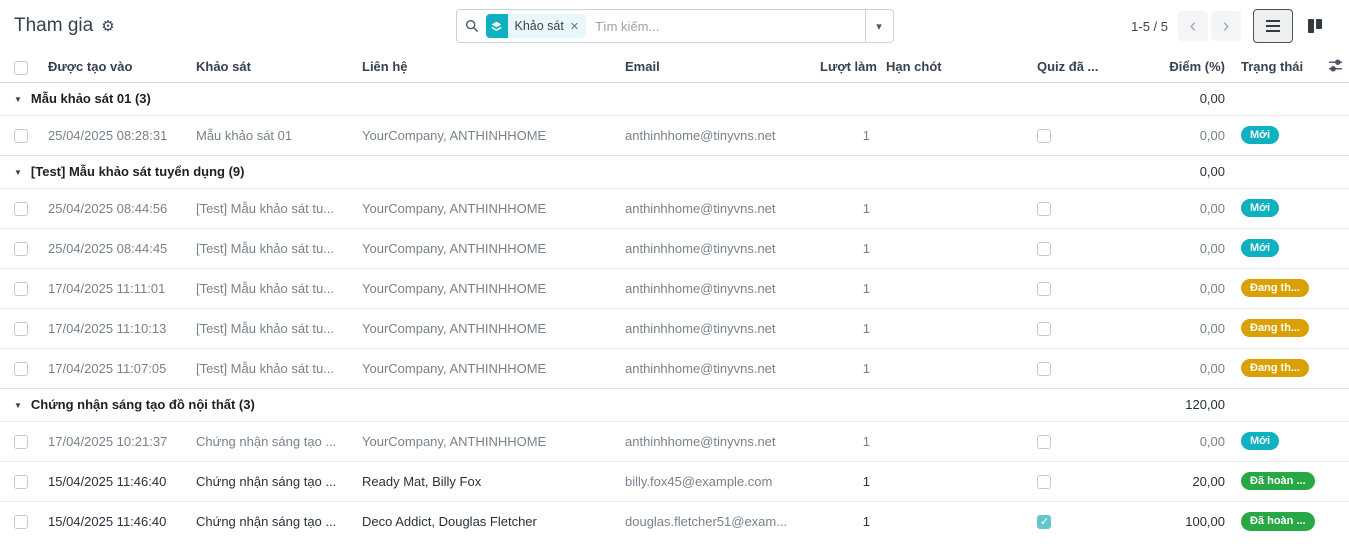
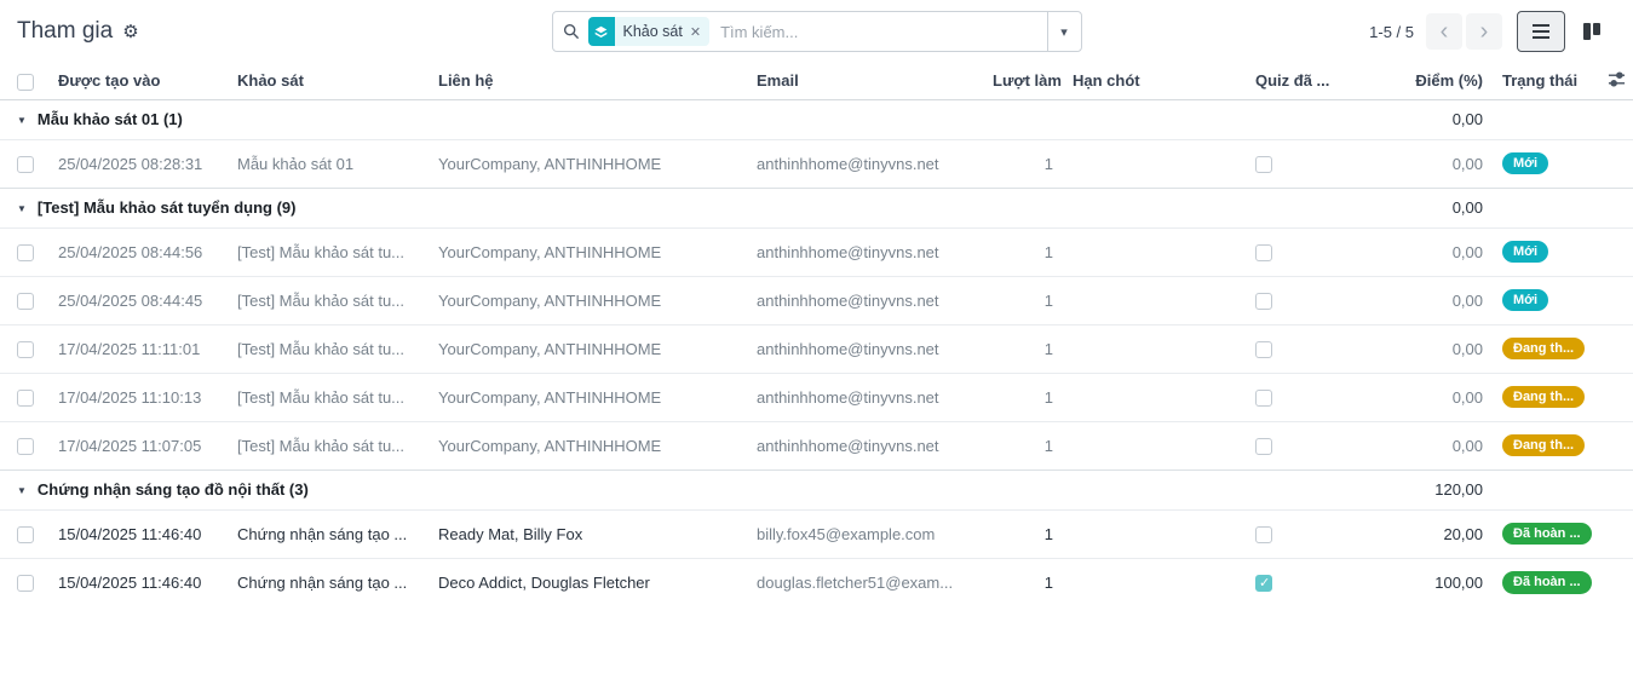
  Tham gia
  ⚙
  Khảo sát
  ✕
  Tìm kiếm...
  ▾
  1-5 / 5
  ‹
  ›
  	Được tạo vào	Khảo sát	Liên hệ	Email	Lượt làm	Hạn chót	Quiz đã ...	Điểm (%)	Trạng thái
- ▼ Mẫu khảo sát 01 (3)	0,00
+ ▼ Mẫu khảo sát 01 (1)	0,00
  	25/04/2025 08:28:31	Mẫu khảo sát 01	YourCompany, ANTHINHHOME	anthinhhome@tinyvns.net	1			0,00	Mới
  ▼ [Test] Mẫu khảo sát tuyển dụng (9)	0,00
  	25/04/2025 08:44:56	[Test] Mẫu khảo sát tu...	YourCompany, ANTHINHHOME	anthinhhome@tinyvns.net	1			0,00	Mới
  	25/04/2025 08:44:45	[Test] Mẫu khảo sát tu...	YourCompany, ANTHINHHOME	anthinhhome@tinyvns.net	1			0,00	Mới
  	17/04/2025 11:11:01	[Test] Mẫu khảo sát tu...	YourCompany, ANTHINHHOME	anthinhhome@tinyvns.net	1			0,00	Đang th...
  	17/04/2025 11:10:13	[Test] Mẫu khảo sát tu...	YourCompany, ANTHINHHOME	anthinhhome@tinyvns.net	1			0,00	Đang th...
  	17/04/2025 11:07:05	[Test] Mẫu khảo sát tu...	YourCompany, ANTHINHHOME	anthinhhome@tinyvns.net	1			0,00	Đang th...
  ▼ Chứng nhận sáng tạo đồ nội thất (3)	120,00
- 	17/04/2025 10:21:37	Chứng nhận sáng tạo ...	YourCompany, ANTHINHHOME	anthinhhome@tinyvns.net	1			0,00	Mới
  	15/04/2025 11:46:40	Chứng nhận sáng tạo ...	Ready Mat, Billy Fox	billy.fox45@example.com	1			20,00	Đã hoàn ...
  	15/04/2025 11:46:40	Chứng nhận sáng tạo ...	Deco Addict, Douglas Fletcher	douglas.fletcher51@exam...	1			100,00	Đã hoàn ...
